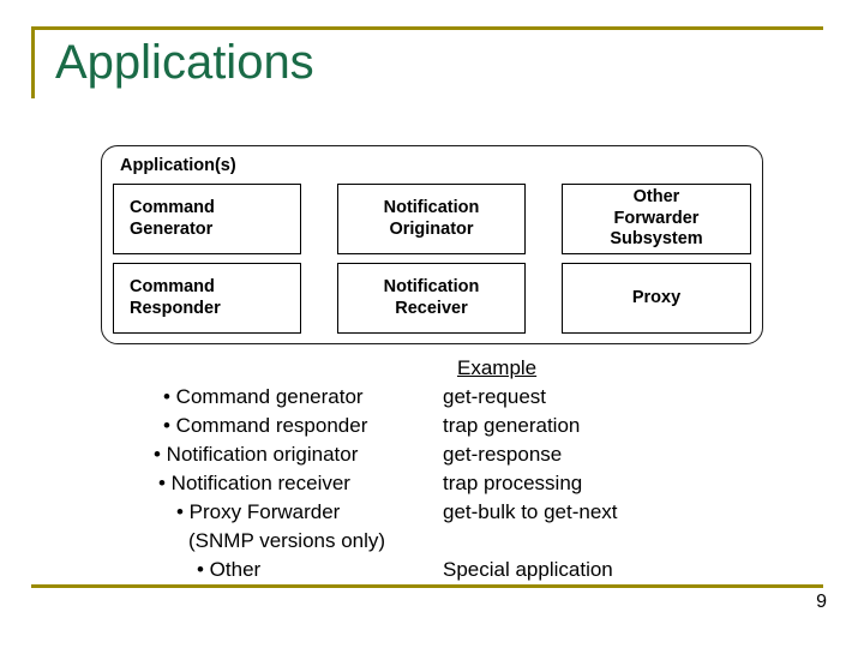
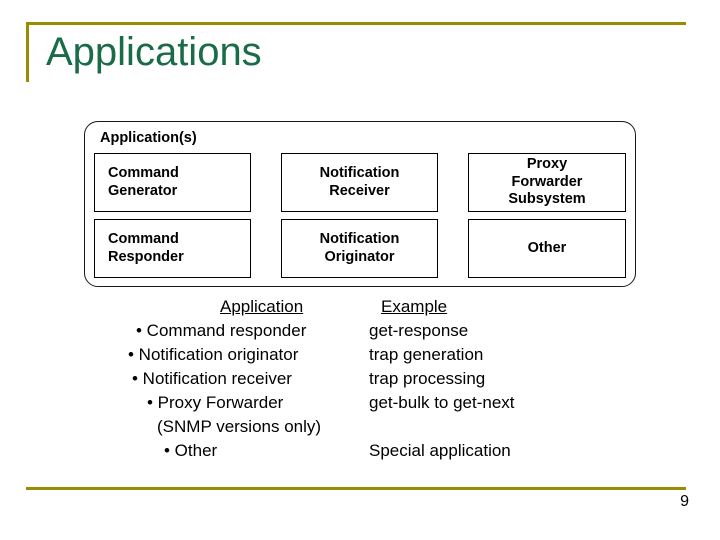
  Applications
  Application(s)
  Command
  Generator
  Notification
- Originator
+ Receiver
- Other
+ Proxy
  Forwarder
  Subsystem
  Command
  Responder
  Notification
- Receiver
+ Originator
- Proxy
+ Other
+ Application
  Example
- • Command generator
- get-request
  • Command responder
- trap generation
+ get-response
  • Notification originator
- get-response
+ trap generation
  • Notification receiver
  trap processing
  • Proxy Forwarder
  get-bulk to get-next
  (SNMP versions only)
  • Other
  Special application
  9
